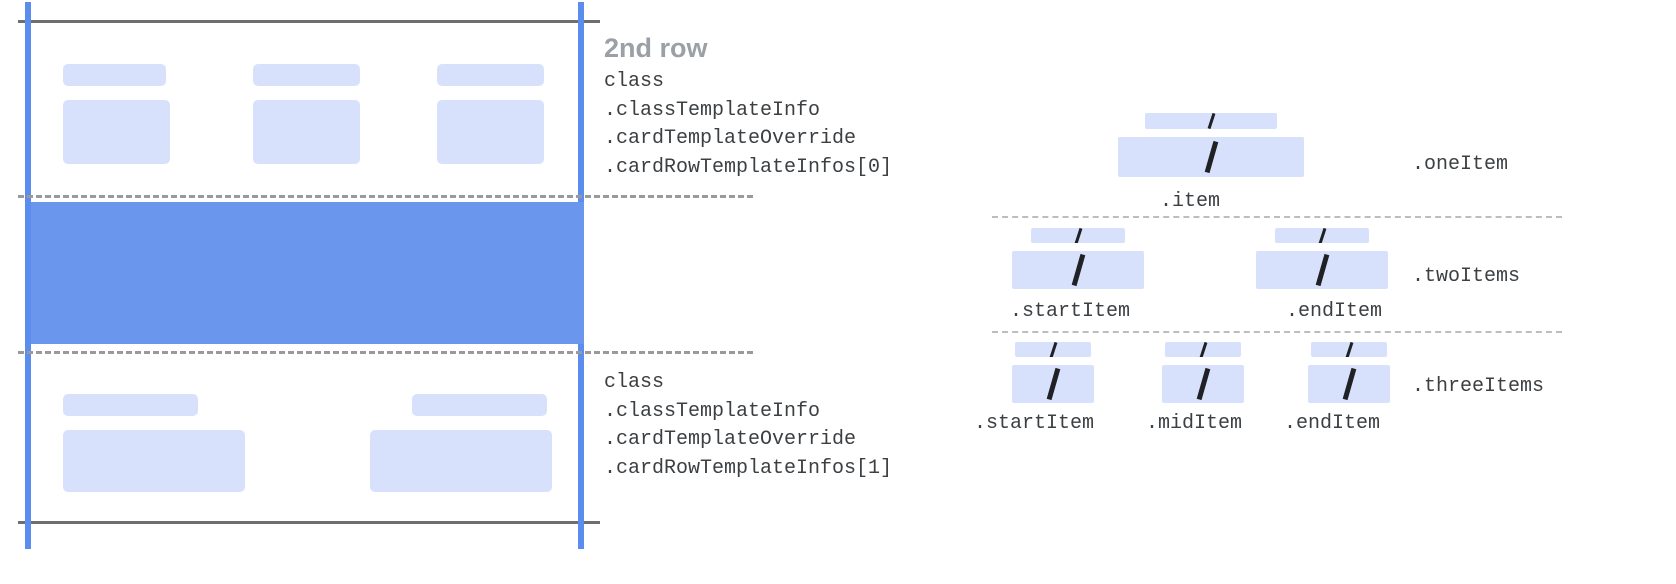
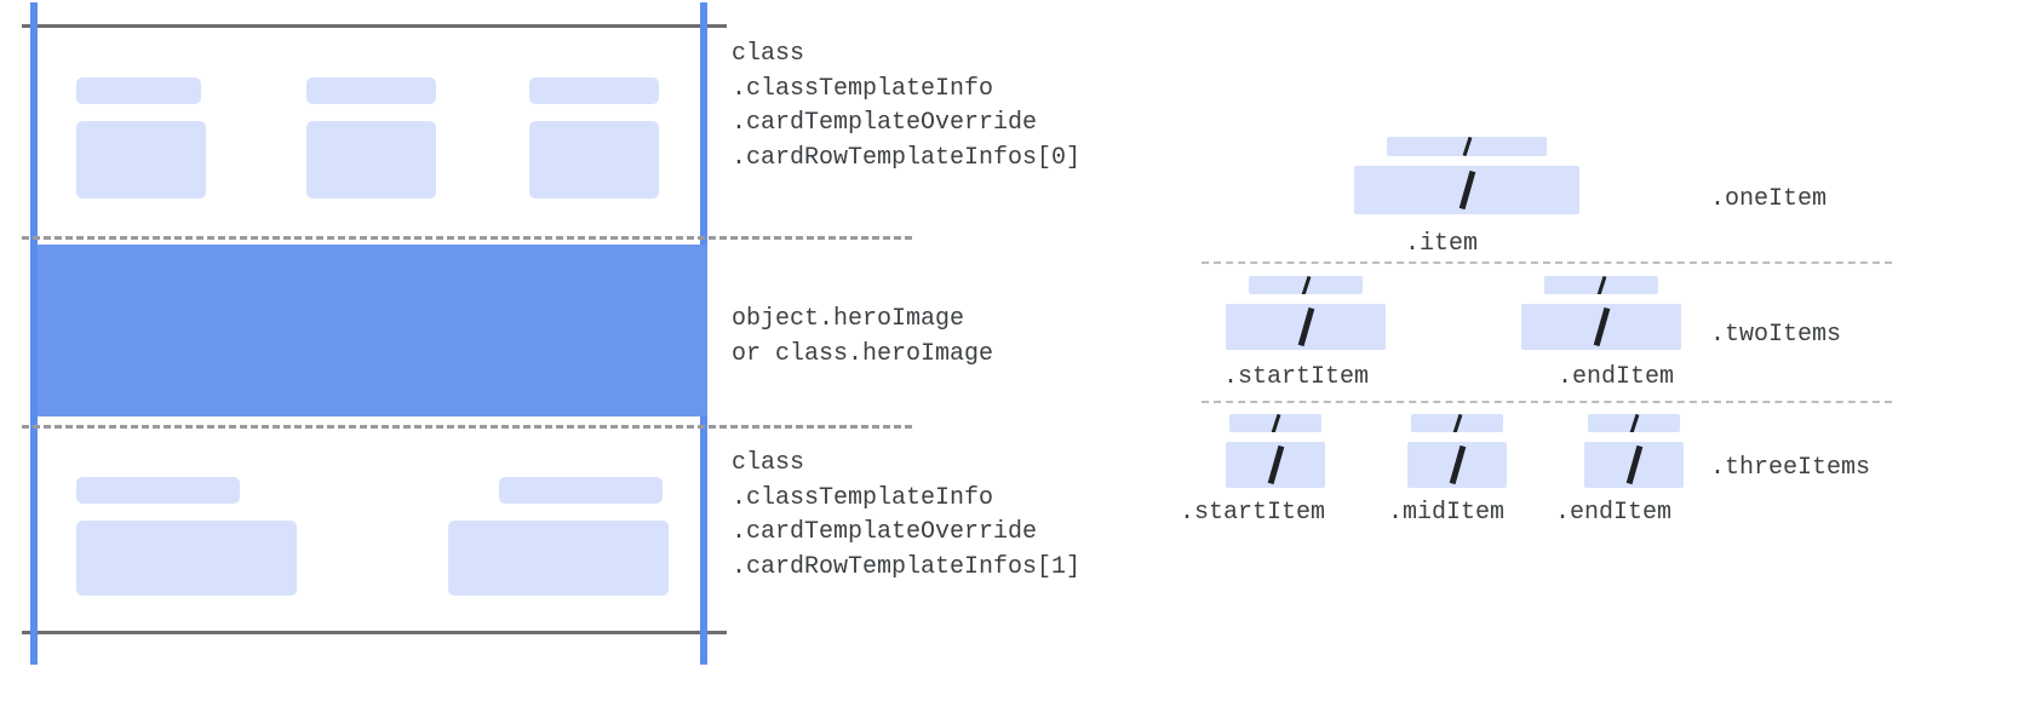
- 2nd row
  class
  .classTemplateInfo
  .cardTemplateOverride
  .cardRowTemplateInfos[0]
+ object.heroImage
+ or class.heroImage
  class
  .classTemplateInfo
  .cardTemplateOverride
  .cardRowTemplateInfos[1]
  .item
  .oneItem
  .startItem
  .endItem
  .twoItems
  .startItem
  .midItem
  .endItem
  .threeItems
